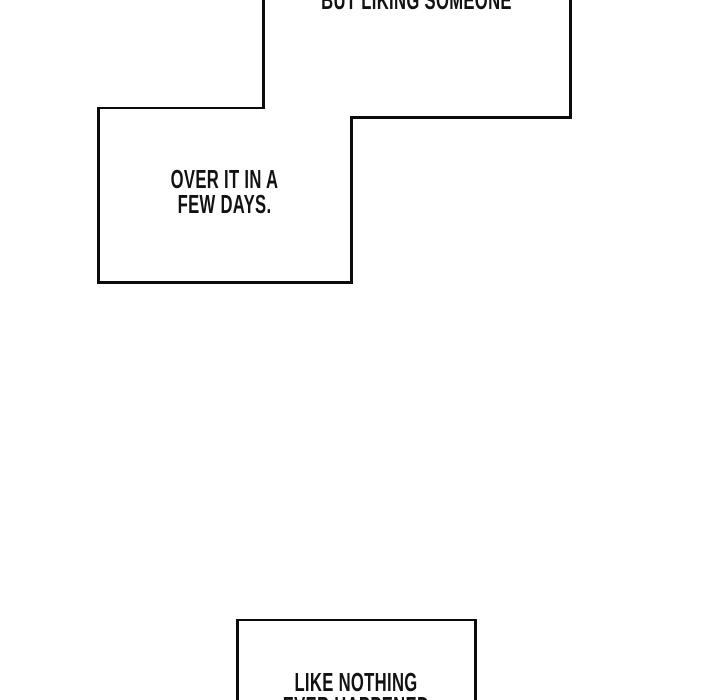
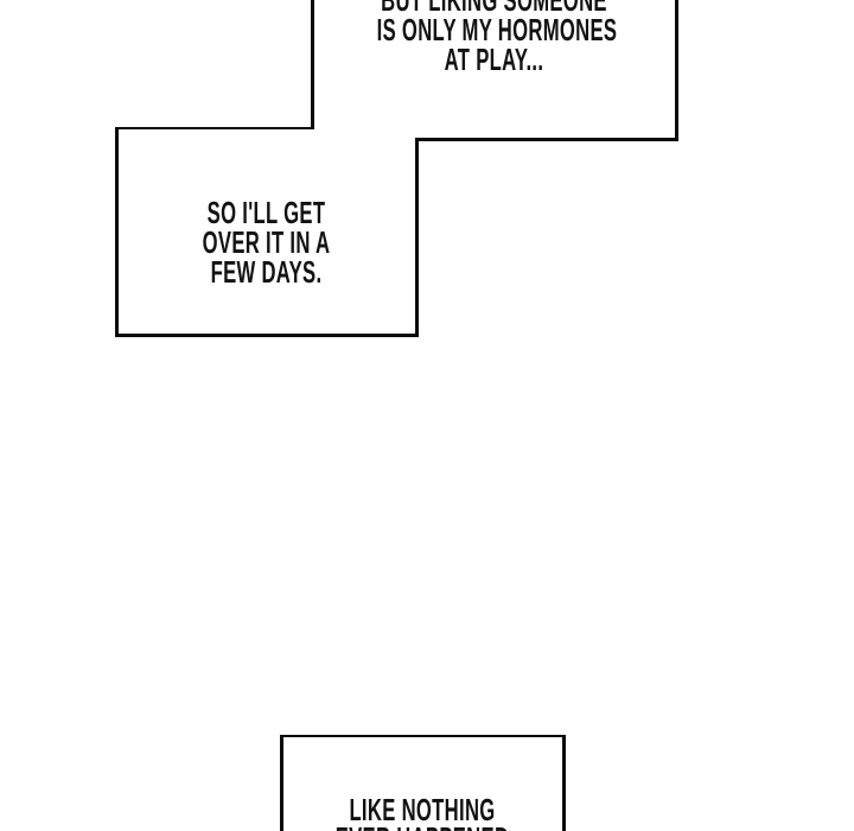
  BUT LIKING SOMEONE
+ IS ONLY MY HORMONES
+ AT PLAY...
+ SO I'LL GET
  OVER IT IN A
  FEW DAYS.
  LIKE NOTHING
